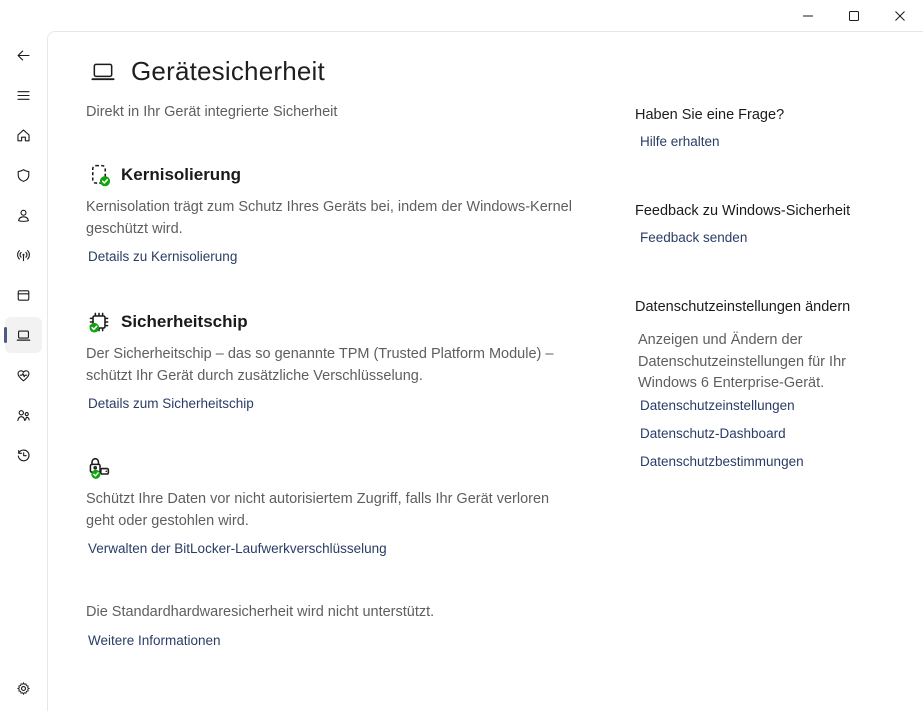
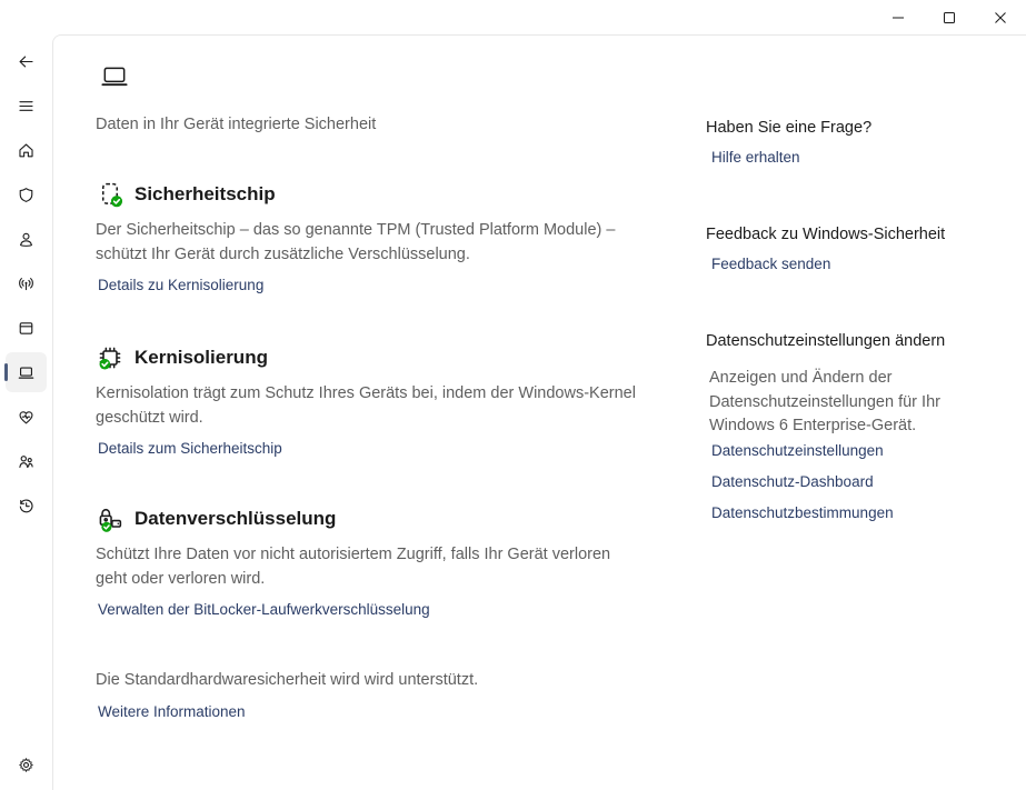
- Gerätesicherheit
- Direkt in Ihr Gerät integrierte Sicherheit
+ Daten in Ihr Gerät integrierte Sicherheit
- Kernisolierung
+ Sicherheitschip
- Kernisolation trägt zum Schutz Ihres Geräts bei, indem der Windows-Kernel geschützt wird.
+ Der Sicherheitschip – das so genannte TPM (Trusted Platform Module) – schützt Ihr Gerät durch zusätzliche Verschlüsselung.
  Details zu Kernisolierung
- Sicherheitschip
+ Kernisolierung
- Der Sicherheitschip – das so genannte TPM (Trusted Platform Module) – schützt Ihr Gerät durch zusätzliche Verschlüsselung.
+ Kernisolation trägt zum Schutz Ihres Geräts bei, indem der Windows-Kernel geschützt wird.
  Details zum Sicherheitschip
+ Datenverschlüsselung
- Schützt Ihre Daten vor nicht autorisiertem Zugriff, falls Ihr Gerät verloren geht oder gestohlen wird.
+ Schützt Ihre Daten vor nicht autorisiertem Zugriff, falls Ihr Gerät verloren geht oder verloren wird.
  Verwalten der BitLocker-Laufwerkverschlüsselung
- Die Standardhardwaresicherheit wird nicht unterstützt.
+ Die Standardhardwaresicherheit wird wird unterstützt.
  Weitere Informationen
  Haben Sie eine Frage?
  Hilfe erhalten
  Feedback zu Windows-Sicherheit
  Feedback senden
  Datenschutzeinstellungen ändern
  Anzeigen und Ändern der Datenschutzeinstellungen für Ihr Windows 6 Enterprise-Gerät.
  Datenschutzeinstellungen
  Datenschutz-Dashboard
  Datenschutzbestimmungen
